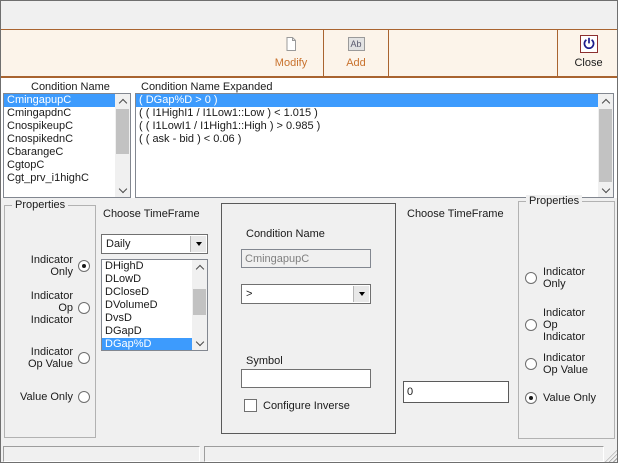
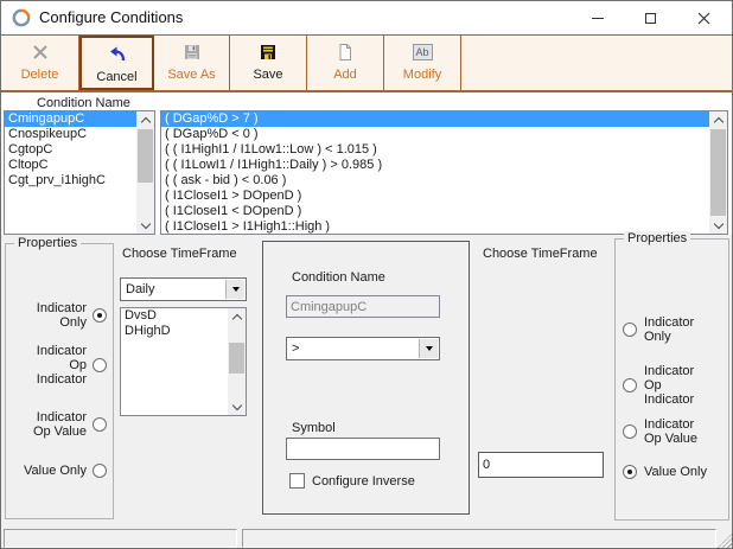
+ Configure Conditions
+ Delete
+ Cancel
+ Save As
+ Save
- Modify
+ Add
  Ab
- Add
+ Modify
- Close
  Condition Name
- Condition Name Expanded
  CmingapupC
- CmingapdnC
  CnospikeupC
- CnospikednC
- CbarangeC
  CgtopC
+ CltopC
  Cgt_prv_i1highC
- ( DGap%D > 0 )
+ ( DGap%D > 7 )
+ ( DGap%D < 0 )
  ( ( I1HighI1 / I1Low1::Low ) < 1.015 )
- ( ( I1LowI1 / I1High1::High ) > 0.985 )
+ ( ( I1LowI1 / I1High1::Daily ) > 0.985 )
  ( ( ask - bid ) < 0.06 )
+ ( I1CloseI1 > DOpenD )
+ ( I1CloseI1 < DOpenD )
+ ( I1CloseI1 > I1High1::High )
  Properties
  Indicator
  Only
  Indicator
  Op
  Indicator
  Indicator
  Op Value
  Value Only
  Choose TimeFrame
  Daily
- DHighD
+ DvsD
- DLowD
- DCloseD
- DVolumeD
- DvsD
+ DHighD
- DGapD
- DGap%D
  Condition Name
  CmingapupC
  >
  Symbol
  Configure Inverse
  Choose TimeFrame
  0
  Properties
  Indicator
  Only
  Indicator
  Op
  Indicator
  Indicator
  Op Value
  Value Only
